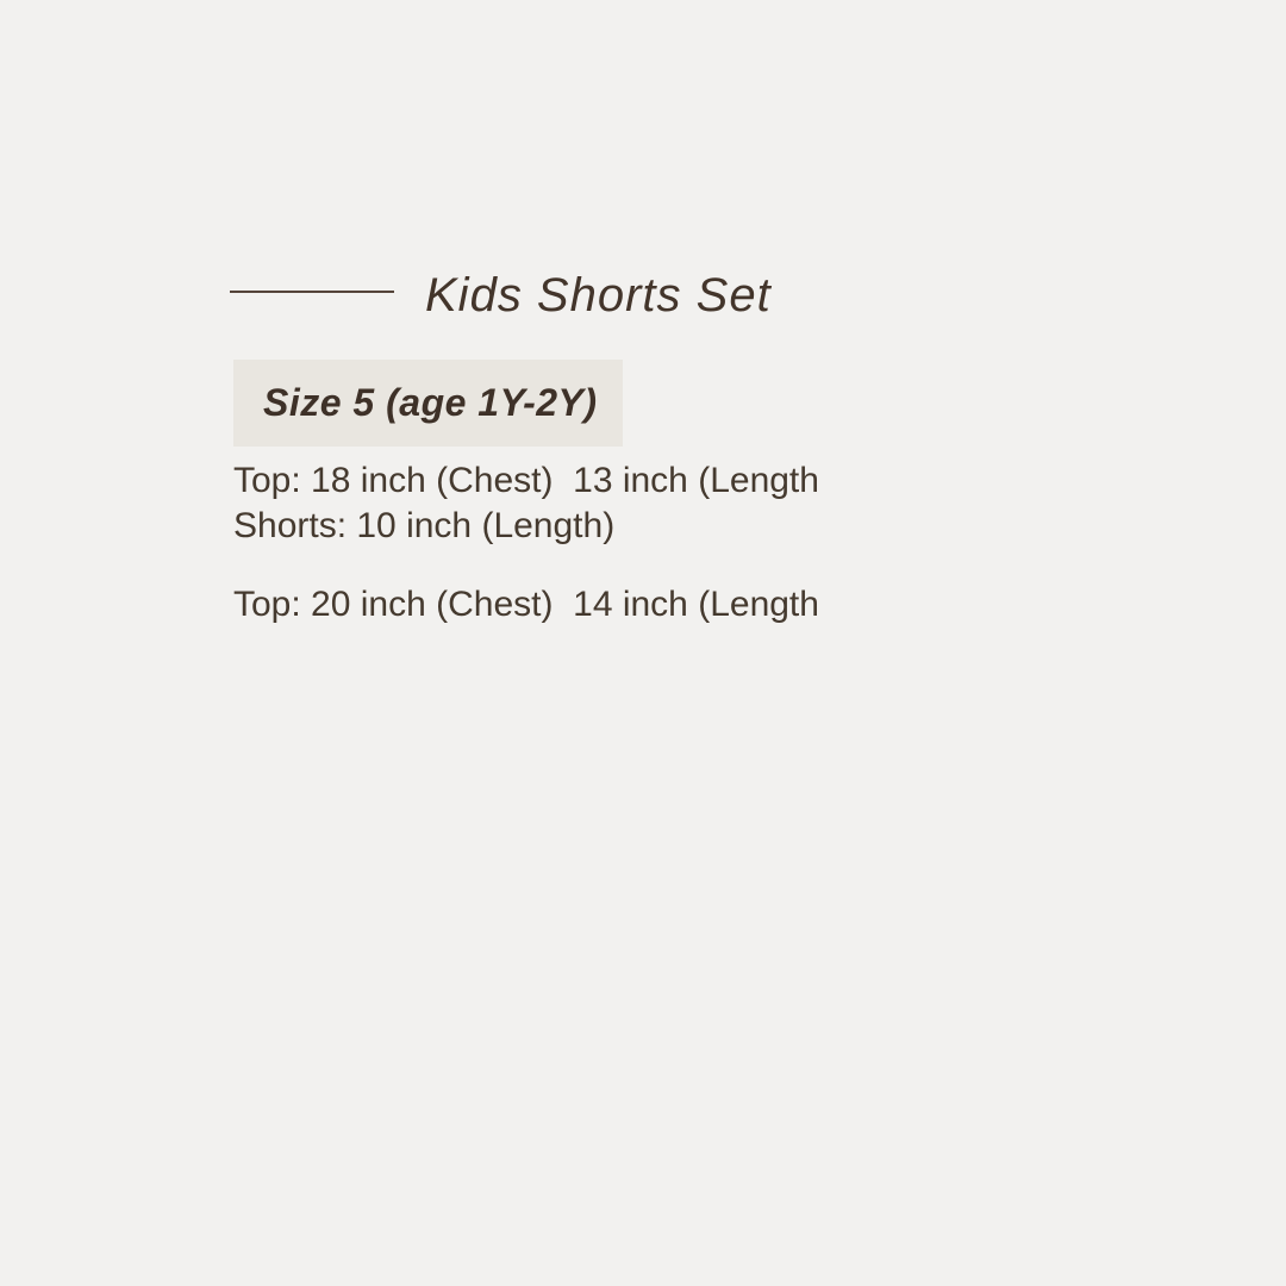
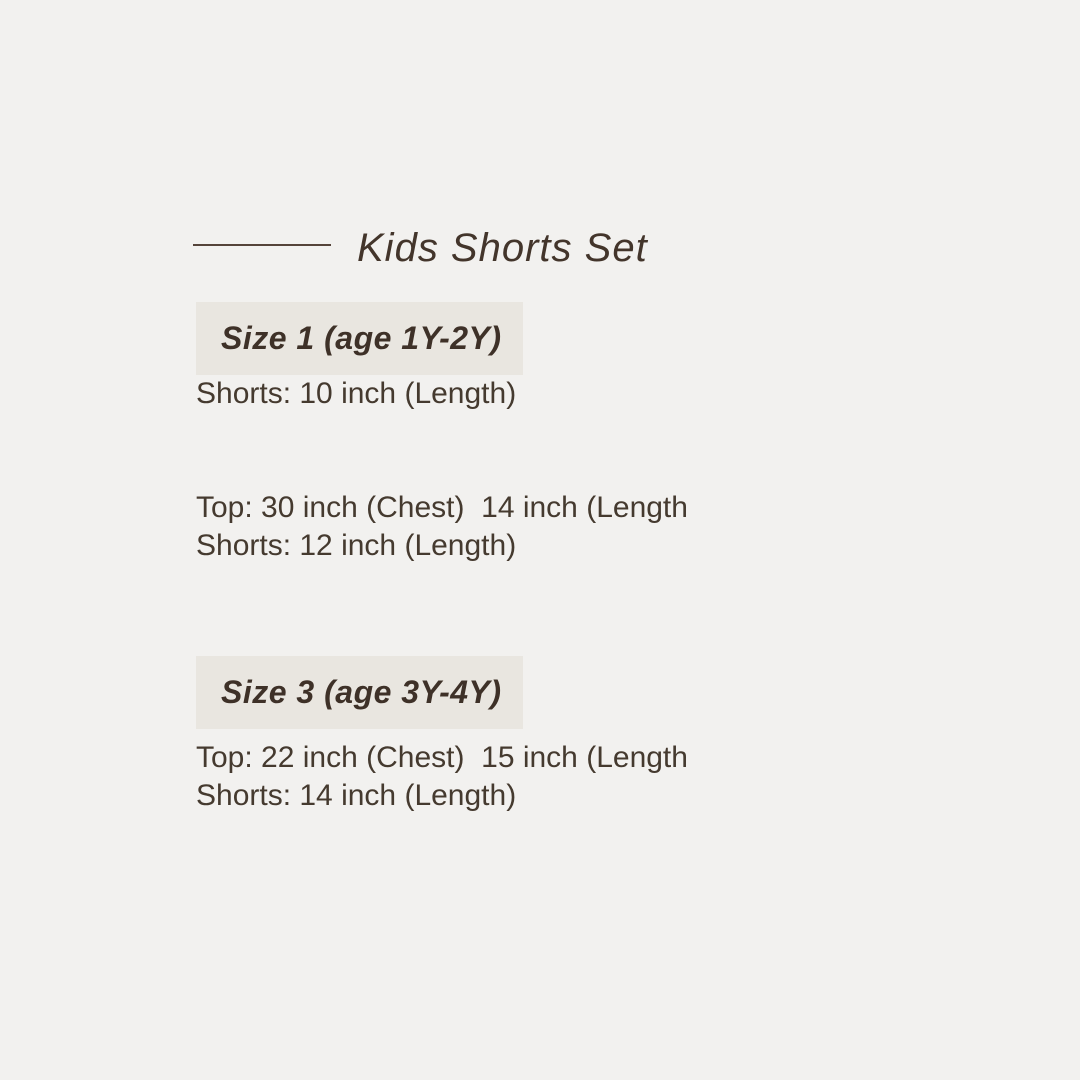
  Kids Shorts Set
- Size 5 (age 1Y-2Y)
+ Size 1 (age 1Y-2Y)
- Top: 18 inch (Chest) 13 inch (Length
  Shorts: 10 inch (Length)
- Top: 20 inch (Chest) 14 inch (Length
+ Top: 30 inch (Chest) 14 inch (Length
+ Shorts: 12 inch (Length)
+ Size 3 (age 3Y-4Y)
+ Top: 22 inch (Chest) 15 inch (Length
+ Shorts: 14 inch (Length)
